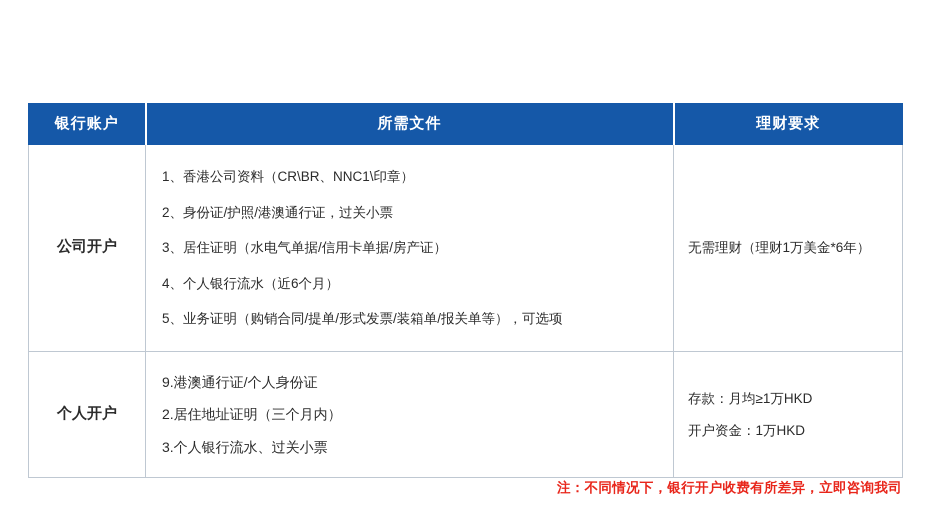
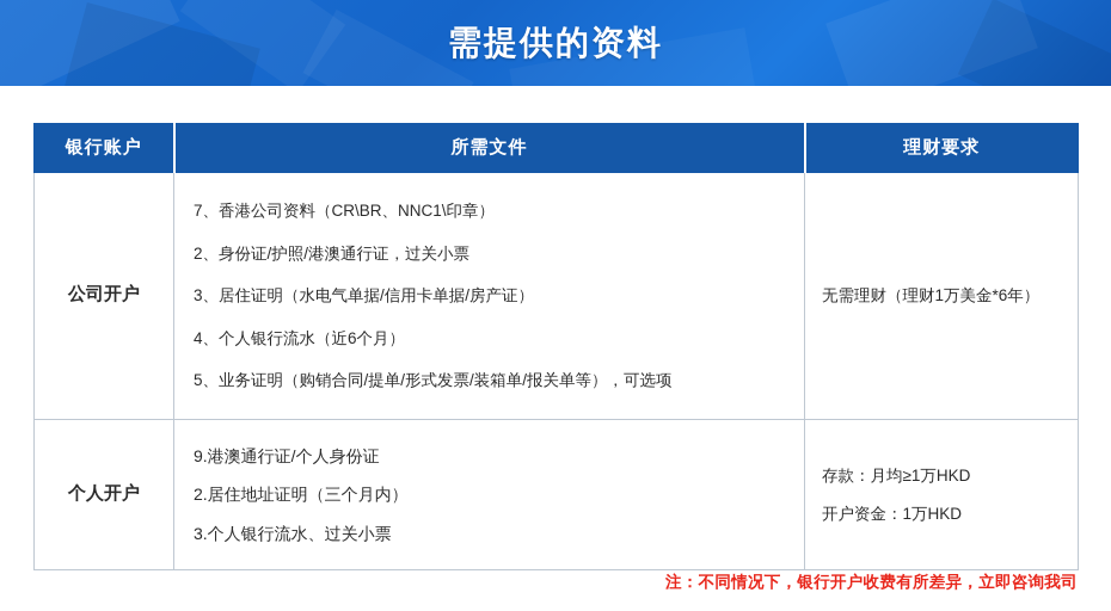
+ 需提供的资料
  银行账户	所需文件	理财要求
- 公司开户	1、香港公司资料（CR\BR、NNC1\印章） 2、身份证/护照/港澳通行证，过关小票 3、居住证明（水电气单据/信用卡单据/房产证） 4、个人银行流水（近6个月） 5、业务证明（购销合同/提单/形式发票/装箱单/报关单等），可选项	无需理财（理财1万美金*6年）
+ 公司开户	7、香港公司资料（CR\BR、NNC1\印章） 2、身份证/护照/港澳通行证，过关小票 3、居住证明（水电气单据/信用卡单据/房产证） 4、个人银行流水（近6个月） 5、业务证明（购销合同/提单/形式发票/装箱单/报关单等），可选项	无需理财（理财1万美金*6年）
  个人开户	9.港澳通行证/个人身份证 2.居住地址证明（三个月内） 3.个人银行流水、过关小票	存款：月均≥1万HKD 开户资金：1万HKD
  注：不同情况下，银行开户收费有所差异，立即咨询我司
